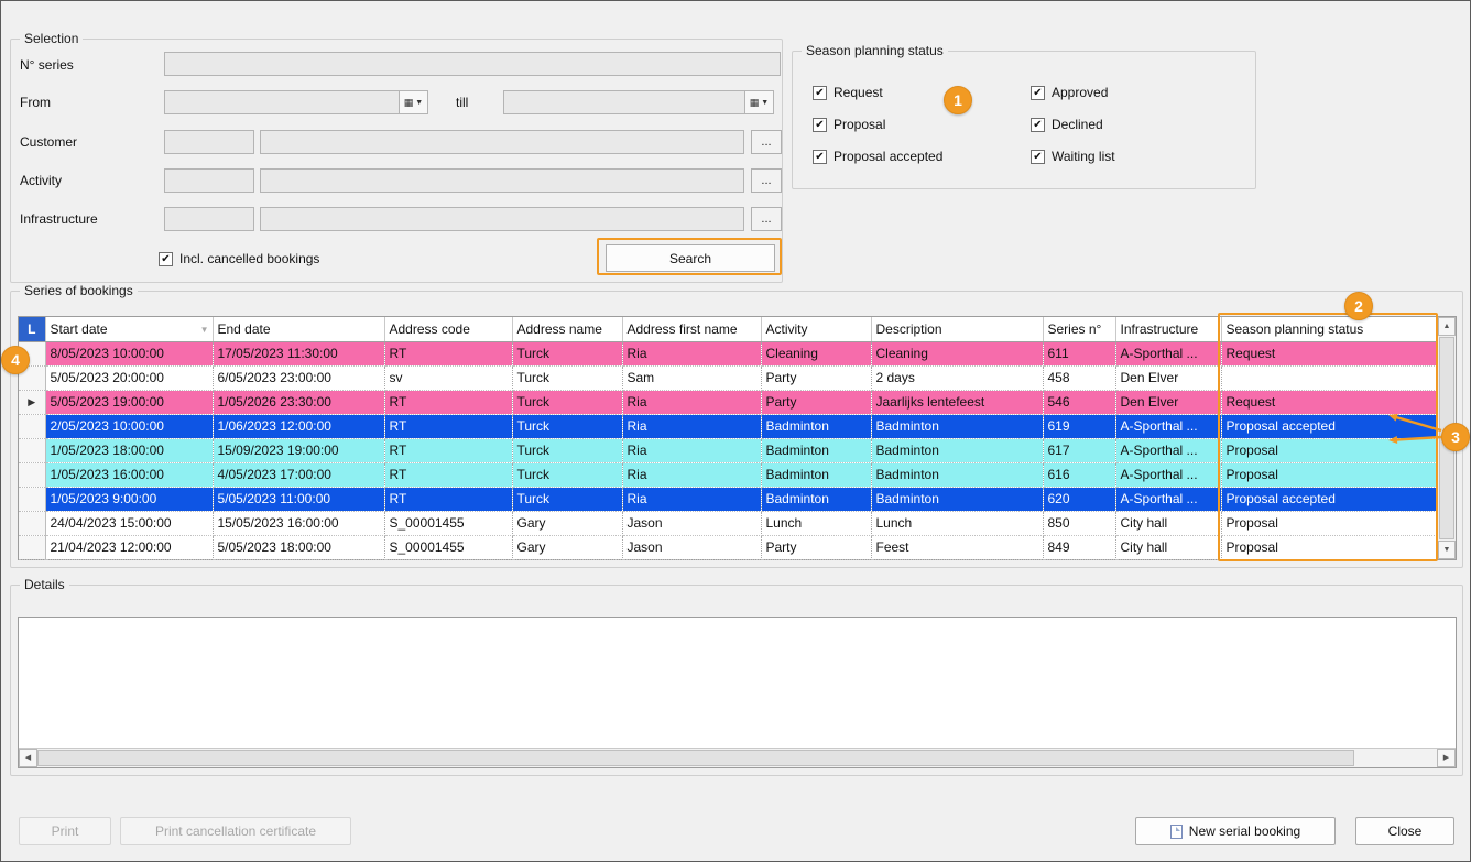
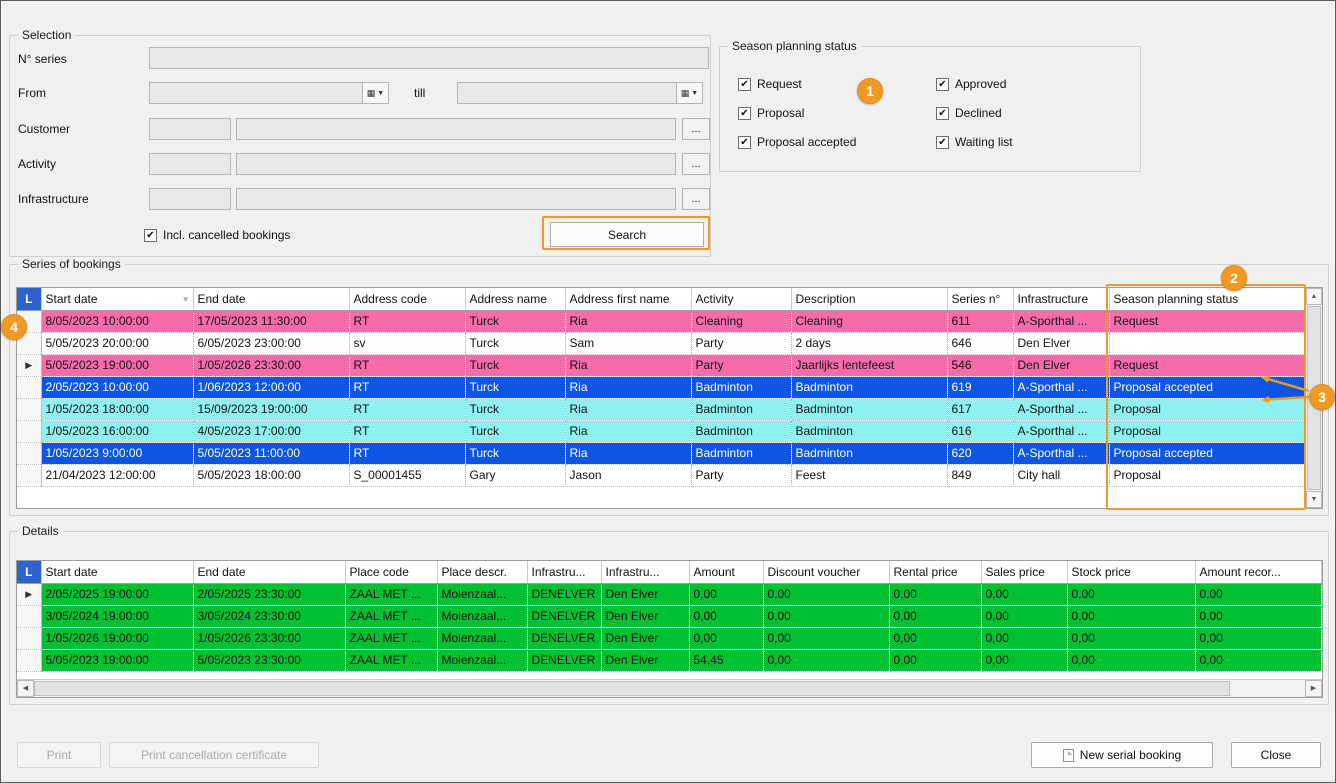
  Selection
  N° series
  From
  ▦
  till
  ▦
  Customer
  ...
  Activity
  ...
  Infrastructure
  ...
  ✔
  Incl. cancelled bookings
  Search
  Season planning status
  ✔
  Request
  ✔
  Approved
  ✔
  Proposal
  ✔
  Declined
  ✔
  Proposal accepted
  ✔
  Waiting list
  Series of bookings
  L	Start date ▼	End date	Address code	Address name	Address first name	Activity	Description	Series n°	Infrastructure	Season planning status
  	8/05/2023 10:00:00	17/05/2023 11:30:00	RT	Turck	Ria	Cleaning	Cleaning	611	A-Sporthal ...	Request
- 	5/05/2023 20:00:00	6/05/2023 23:00:00	sv	Turck	Sam	Party	2 days	458	Den Elver
+ 	5/05/2023 20:00:00	6/05/2023 23:00:00	sv	Turck	Sam	Party	2 days	646	Den Elver
  ▶	5/05/2023 19:00:00	1/05/2026 23:30:00	RT	Turck	Ria	Party	Jaarlijks lentefeest	546	Den Elver	Request
  	2/05/2023 10:00:00	1/06/2023 12:00:00	RT	Turck	Ria	Badminton	Badminton	619	A-Sporthal ...	Proposal accepted
  	1/05/2023 18:00:00	15/09/2023 19:00:00	RT	Turck	Ria	Badminton	Badminton	617	A-Sporthal ...	Proposal
  	1/05/2023 16:00:00	4/05/2023 17:00:00	RT	Turck	Ria	Badminton	Badminton	616	A-Sporthal ...	Proposal
  	1/05/2023 9:00:00	5/05/2023 11:00:00	RT	Turck	Ria	Badminton	Badminton	620	A-Sporthal ...	Proposal accepted
- 	24/04/2023 15:00:00	15/05/2023 16:00:00	S_00001455	Gary	Jason	Lunch	Lunch	850	City hall	Proposal
  	21/04/2023 12:00:00	5/05/2023 18:00:00	S_00001455	Gary	Jason	Party	Feest	849	City hall	Proposal
  Details
+ L	Start date	End date	Place code	Place descr.	Infrastru...	Infrastru...	Amount	Discount voucher	Rental price	Sales price	Stock price	Amount recor...
+ ▶	2/05/2025 19:00:00	2/05/2025 23:30:00	ZAAL MET ...	Molenzaal...	DENELVER	Den Elver	0,00	0,00	0,00	0,00	0,00	0,00
+ 	3/05/2024 19:00:00	3/05/2024 23:30:00	ZAAL MET ...	Molenzaal...	DENELVER	Den Elver	0,00	0,00	0,00	0,00	0,00	0,00
+ 	1/05/2026 19:00:00	1/05/2026 23:30:00	ZAAL MET ...	Molenzaal...	DENELVER	Den Elver	0,00	0,00	0,00	0,00	0,00	0,00
+ 	5/05/2023 19:00:00	5/05/2023 23:30:00	ZAAL MET ...	Molenzaal...	DENELVER	Den Elver	54,45	0,00	0,00	0,00	0,00	0,00
  Print
  Print cancellation certificate
  New serial booking
  Close
  1
  2
  3
  4
